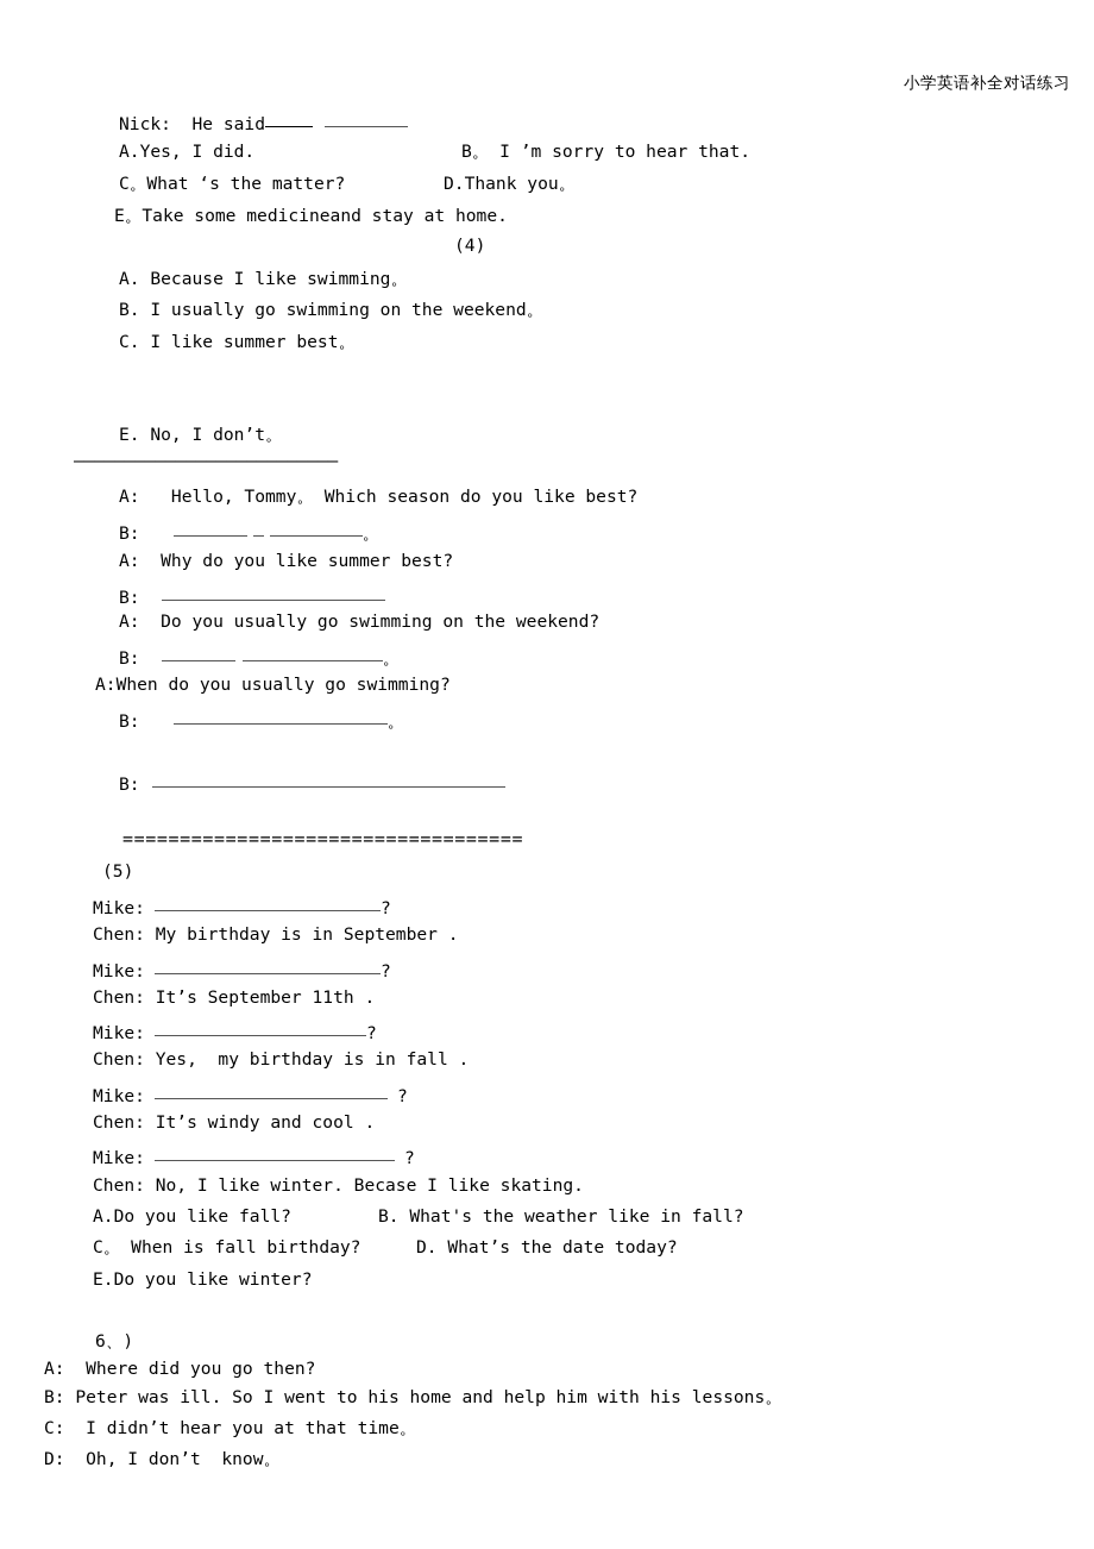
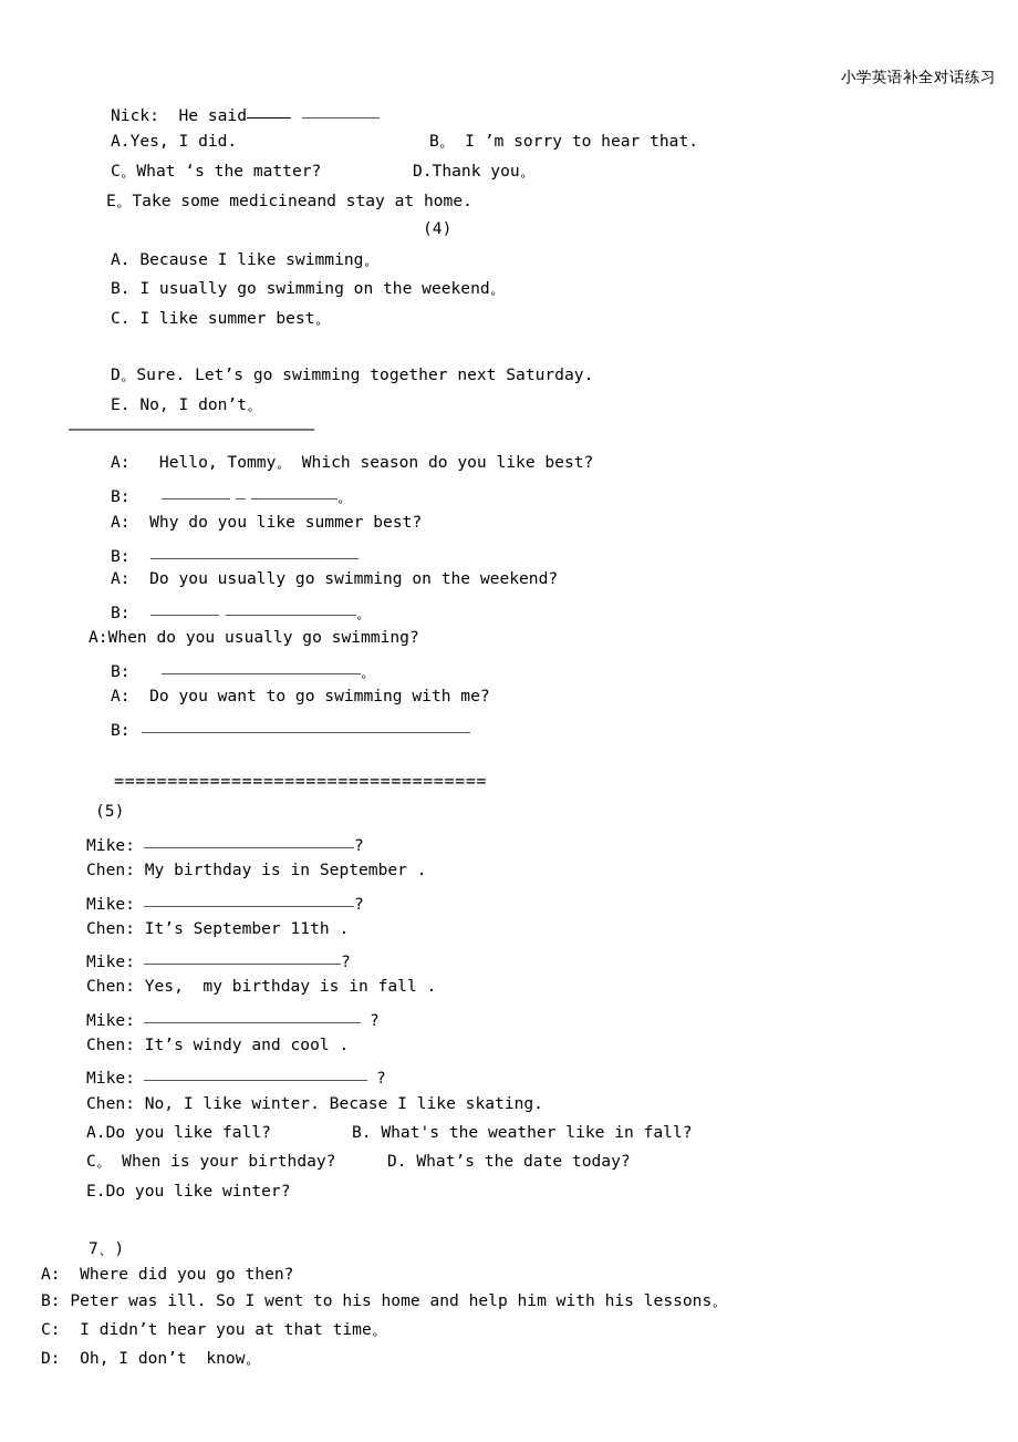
  小学英语补全对话练习
  Nick: He said
  A.Yes, I did.
  B。 I ’m sorry to hear that.
  C。What ‘s the matter?
  D.Thank you。
  E。Take some medicineand stay at home.
  (4)
  A. Because I like swimming。
  B. I usually go swimming on the weekend。
  C. I like summer best。
+ D。Sure. Let’s go swimming together next Saturday.
  E. No, I don’t。
  ——————————————————————————
  A: Hello, Tommy。 Which season do you like best?
  B: 。
  A: Why do you like summer best?
  B:
  A: Do you usually go swimming on the weekend?
  B: 。
  A:When do you usually go swimming?
  B: 。
+ A: Do you want to go swimming with me?
  B:
  ===================================
  (5)
  Mike: ?
  Chen: My birthday is in September .
  Mike: ?
  Chen: It’s September 11th .
  Mike: ?
  Chen: Yes, my birthday is in fall .
  Mike: ?
  Chen: It’s windy and cool .
  Mike: ?
  Chen: No, I like winter. Becase I like skating.
  A.Do you like fall?
  B. What's the weather like in fall?
- C。 When is fall birthday?
+ C。 When is your birthday?
  D. What’s the date today?
  E.Do you like winter?
- 6、)
+ 7、)
  A: Where did you go then?
  B: Peter was ill. So I went to his home and help him with his lessons。
  C: I didn’t hear you at that time。
  D: Oh, I don’t know。
